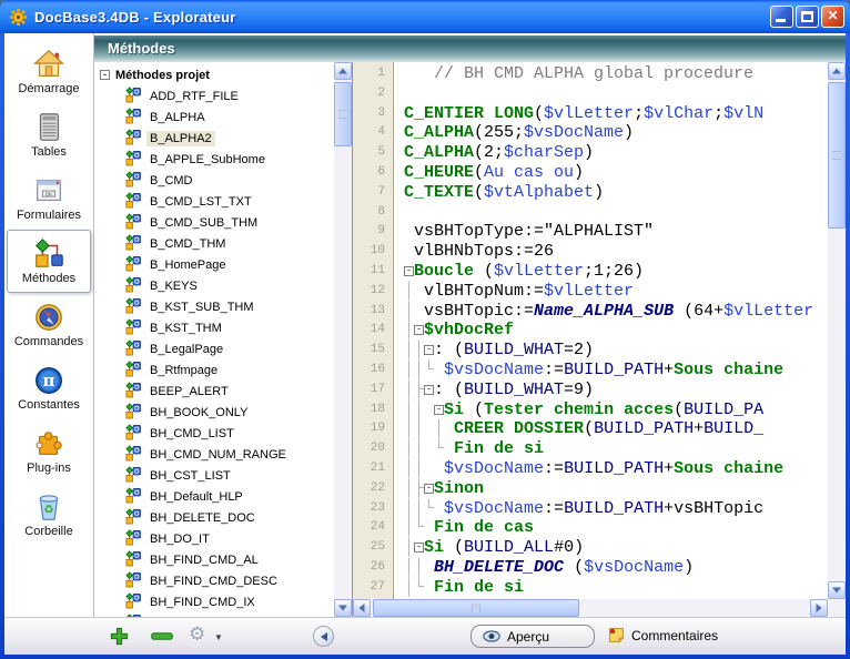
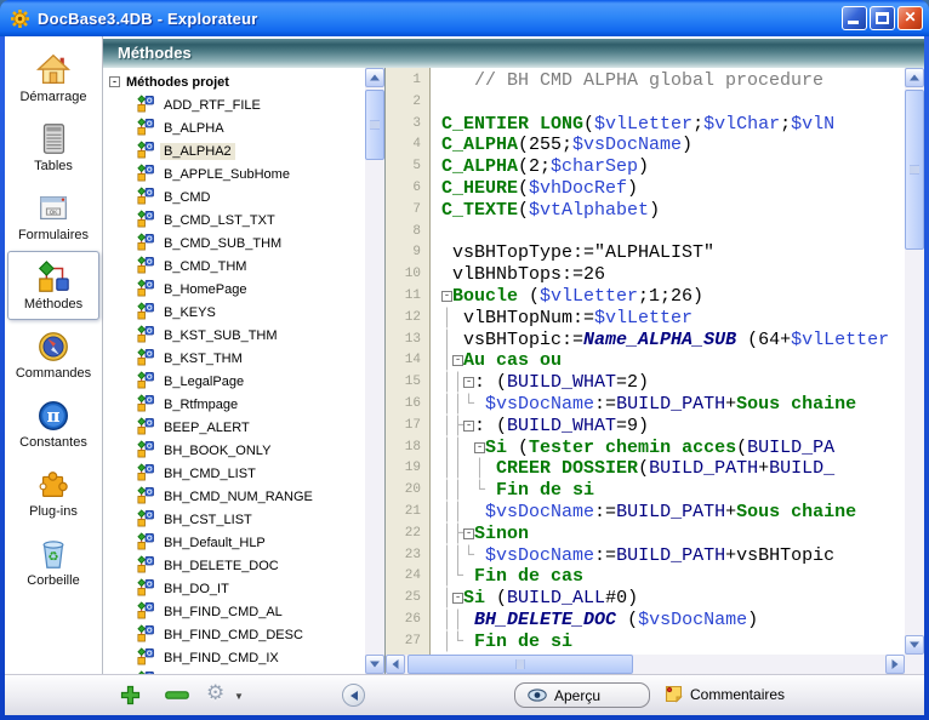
  DocBase3.4DB - Explorateur
  ✕
  Démarrage
  Tables
  Formulaires
  Méthodes
  Commandes
  π
  Constantes
  Plug-ins
  ♻
  Corbeille
  Méthodes
  - Méthodes projet
  ADD_RTF_FILE
  B_ALPHA
  B_ALPHA2
  B_APPLE_SubHome
  B_CMD
  B_CMD_LST_TXT
  B_CMD_SUB_THM
  B_CMD_THM
  B_HomePage
  B_KEYS
  B_KST_SUB_THM
  B_KST_THM
  B_LegalPage
  B_Rtfmpage
  BEEP_ALERT
  BH_BOOK_ONLY
  BH_CMD_LIST
  BH_CMD_NUM_RANGE
  BH_CST_LIST
  BH_Default_HLP
  BH_DELETE_DOC
  BH_DO_IT
  BH_FIND_CMD_AL
  BH_FIND_CMD_DESC
  BH_FIND_CMD_IX
  1
  2
  3
  4
  5
  6
  7
  8
  9
  10
  11
  12
  13
  14
  15
  16
  17
  18
  19
  20
  21
  22
  23
  24
  25
  26
  27
  // BH CMD ALPHA global procedure
  C_ENTIER LONG($vlLetter;$vlChar;$vlN
  C_ALPHA(255;$vsDocName)
  C_ALPHA(2;$charSep)
- C_HEURE(Au cas ou)
+ C_HEURE($vhDocRef)
  C_TEXTE($vtAlphabet)
  vsBHTopType:="ALPHALIST"
  vlBHNbTops:=26
  - Boucle ($vlLetter;1;26)
  │ vlBHTopNum:=$vlLetter
  │ vsBHTopic:=Name_ALPHA_SUB (64+$vlLetter
- │ - $vhDocRef
+ │ - Au cas ou
  ││ - : (BUILD_WHAT=2)
  ││└ $vsDocName:=BUILD_PATH+Sous chaine
  │├ - : (BUILD_WHAT=9)
  ││ - Si (Tester chemin acces(BUILD_PA
  ││ │ CREER DOSSIER(BUILD_PATH+BUILD_
  ││ └ Fin de si
  ││ $vsDocName:=BUILD_PATH+Sous chaine
  │├ - Sinon
  ││└ $vsDocName:=BUILD_PATH+vsBHTopic
  │└ Fin de cas
  │ - Si (BUILD_ALL#0)
  ││ BH_DELETE_DOC ($vsDocName)
  │└ Fin de si
  ⚙
  ▼
  Aperçu
  Commentaires
